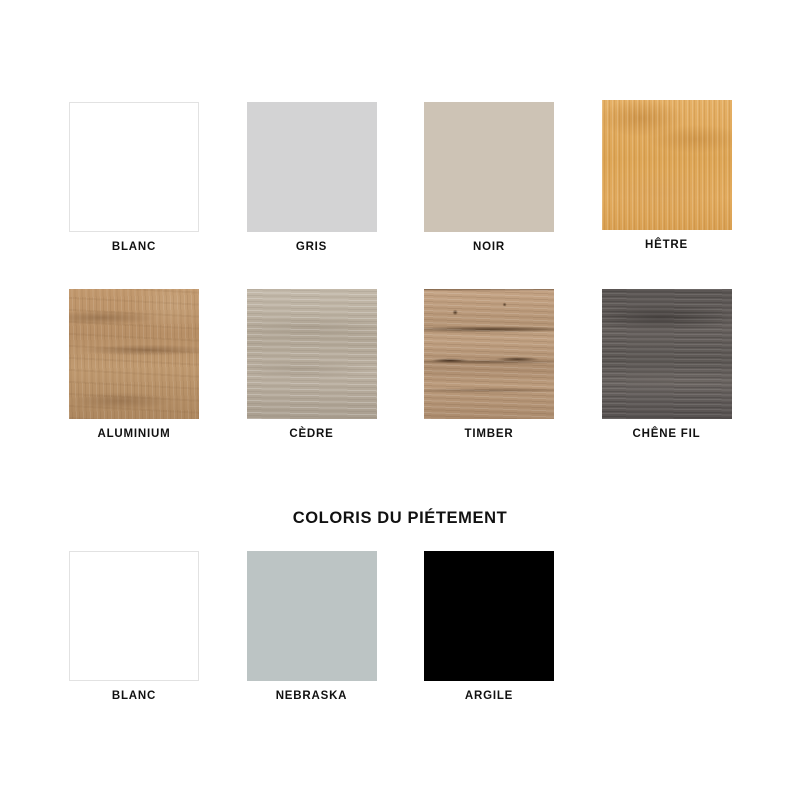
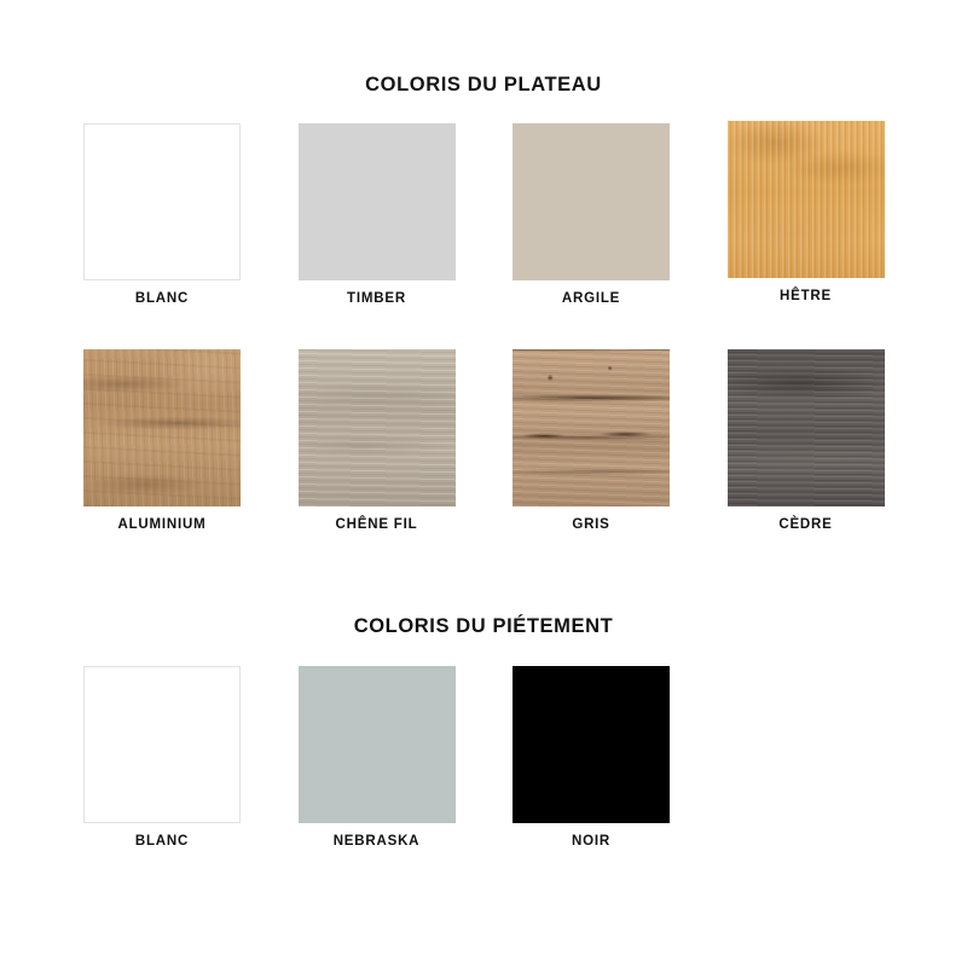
+ COLORIS DU PLATEAU
  BLANC
- GRIS
+ TIMBER
- NOIR
+ ARGILE
  HÊTRE
  ALUMINIUM
- CÈDRE
+ CHÊNE FIL
- TIMBER
+ GRIS
- CHÊNE FIL
+ CÈDRE
  COLORIS DU PIÉTEMENT
  BLANC
  NEBRASKA
- ARGILE
+ NOIR
